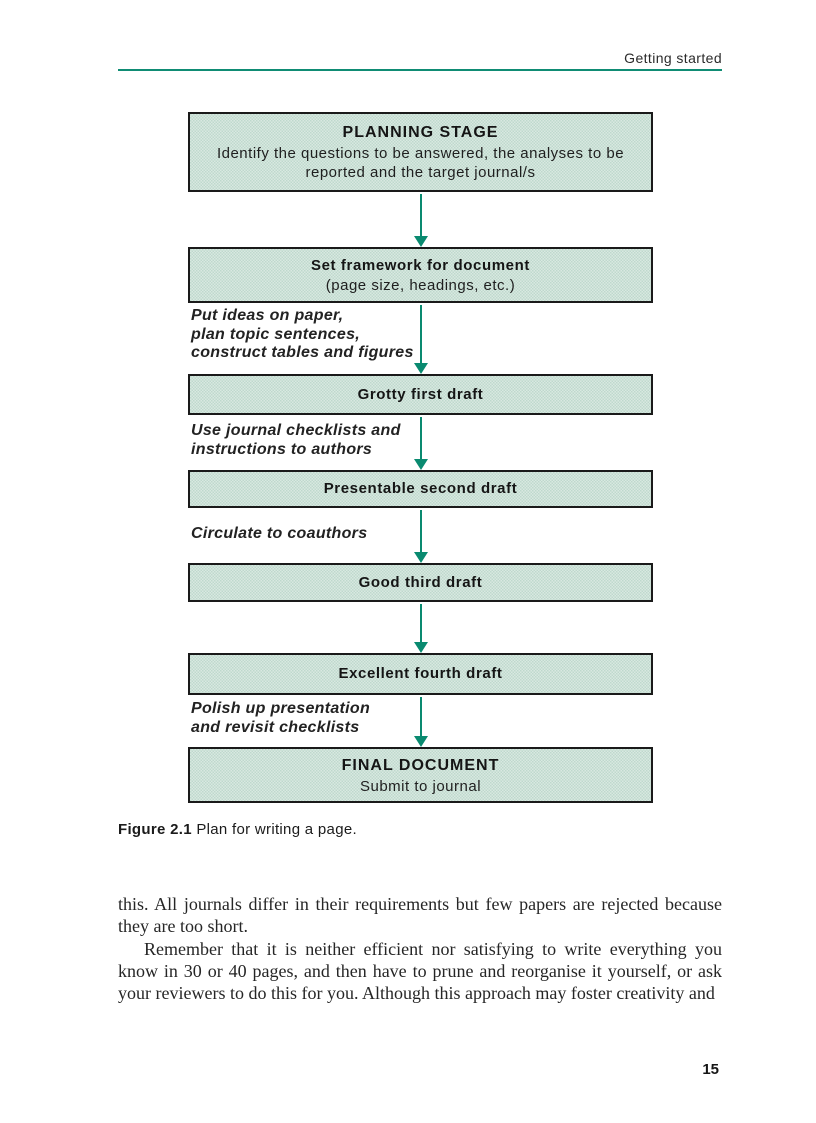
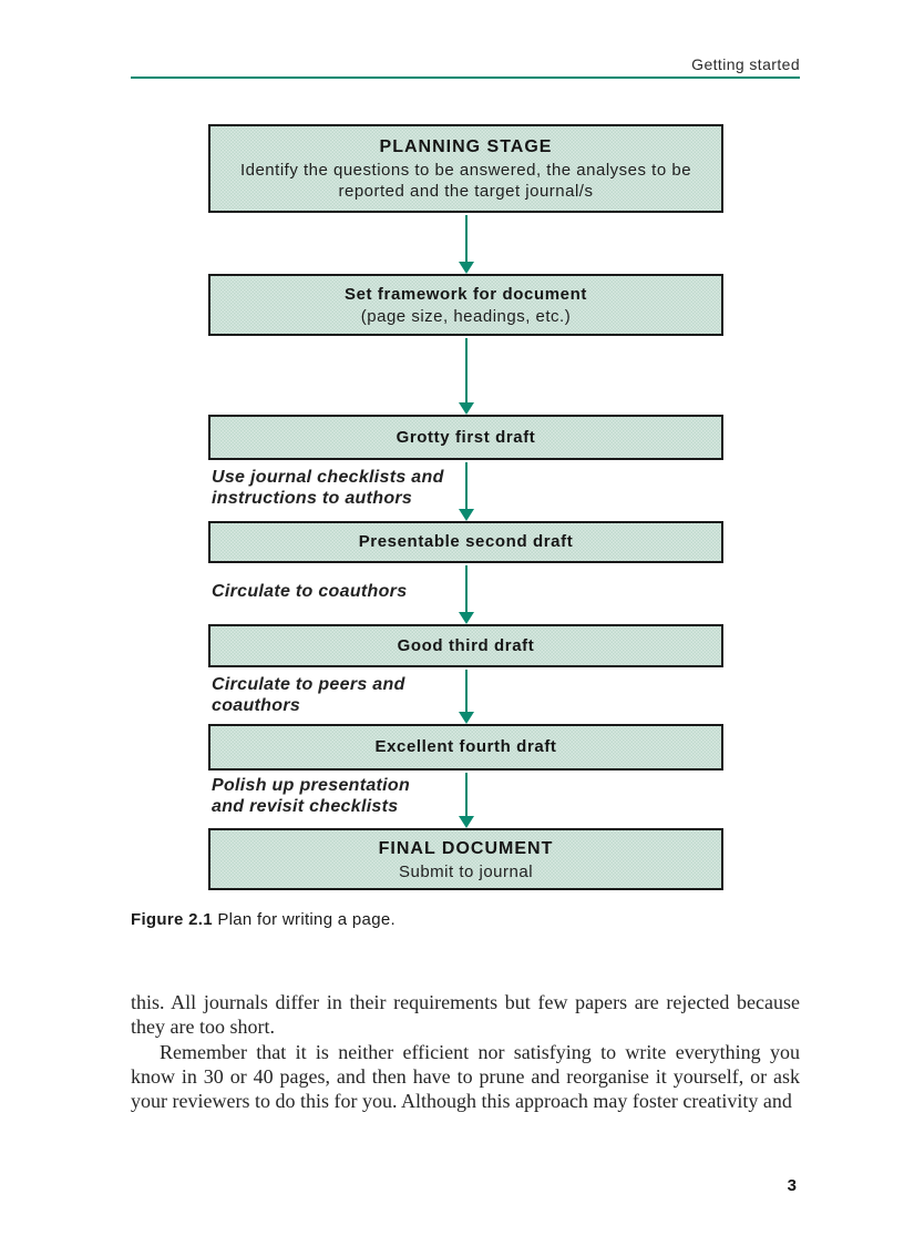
  Getting started
  PLANNING STAGE
  Identify the questions to be answered, the analyses to be reported and the target journal/s
  Set framework for document
  (page size, headings, etc.)
  Grotty first draft
  Presentable second draft
  Good third draft
  Excellent fourth draft
  FINAL DOCUMENT
  Submit to journal
- Put ideas on paper,
- plan topic sentences,
- construct tables and figures
  Use journal checklists and
  instructions to authors
  Circulate to coauthors
+ Circulate to peers and
+ coauthors
  Polish up presentation
  and revisit checklists
  Figure 2.1 Plan for writing a page.
  this. All journals differ in their requirements but few papers are rejected because they are too short.
  Remember that it is neither efficient nor satisfying to write everything you know in 30 or 40 pages, and then have to prune and reorganise it yourself, or ask your reviewers to do this for you. Although this approach may foster creativity and
- 15
+ 3
